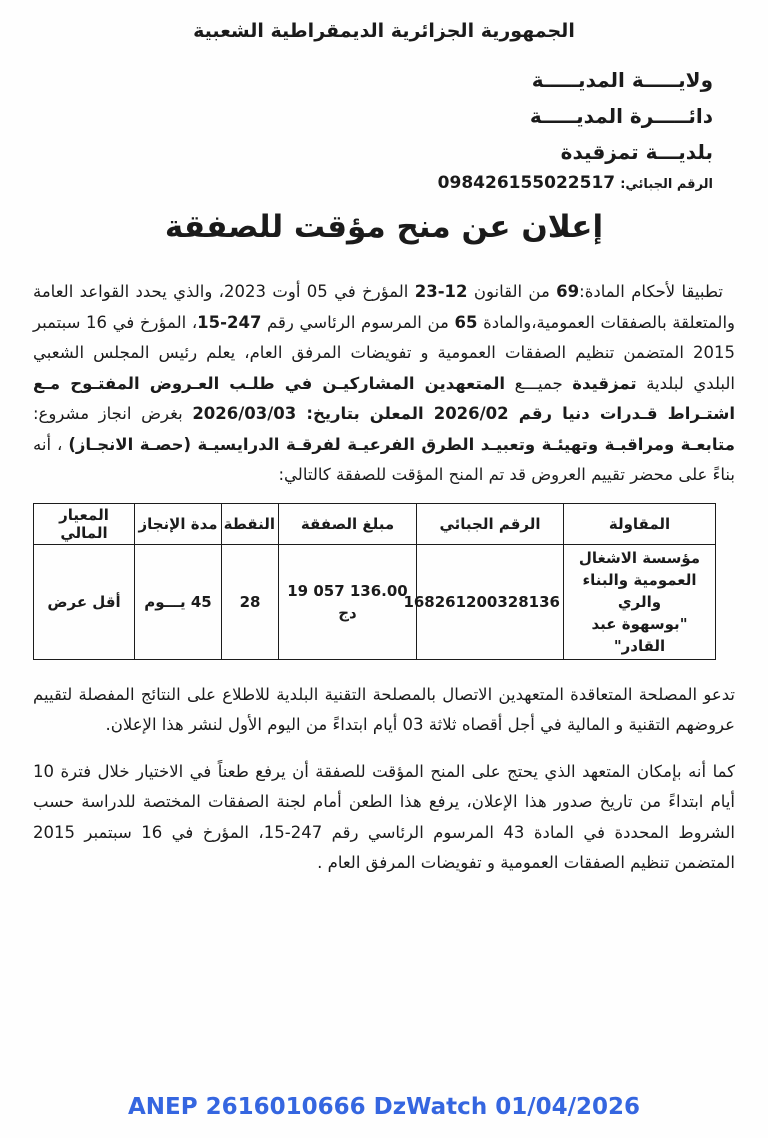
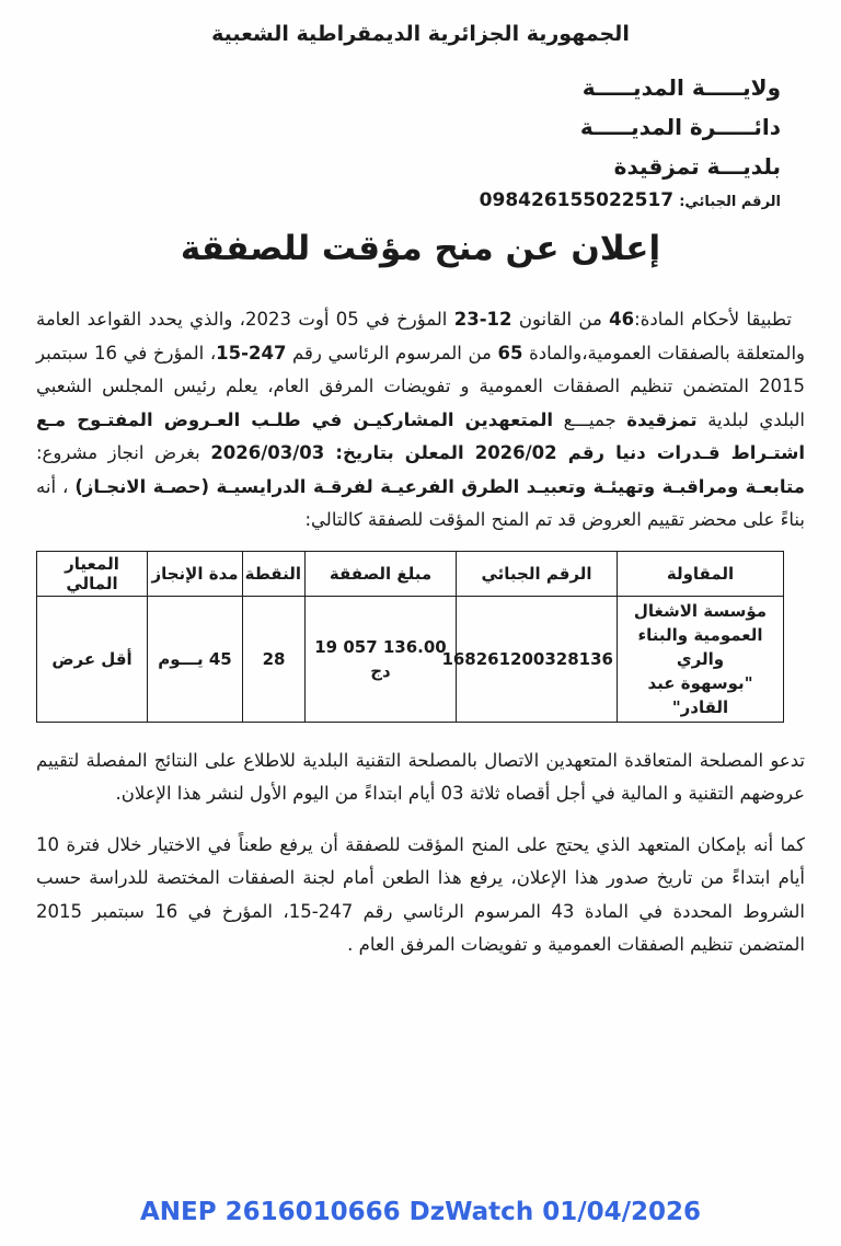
  الجمهورية الجزائرية الديمقراطية الشعبية
  ولايـــــة المديـــــة
  دائـــــرة المديـــــة
  بلديـــة تمزقيدة
  الرقم الجبائي: 098426155022517
  إعلان عن منح مؤقت للصفقة
- تطبيقا لأحكام المادة:69 من القانون 12-23 المؤرخ في 05 أوت 2023، والذي يحدد القواعد العامة والمتعلقة بالصفقات العمومية،والمادة 65 من المرسوم الرئاسي رقم 247-15، المؤرخ في 16 سبتمبر 2015 المتضمن تنظيم الصفقات العمومية و تفويضات المرفق العام، يعلم رئيس المجلس الشعبي البلدي لبلدية تمزقيدة جميـــع المتعهدين المشاركيـن في طلـب العـروض المفتـوح مـع اشتـراط قـدرات دنيا رقم 2026/02 المعلن بتاريخ: 2026/03/03 بغرض انجاز مشروع: متابعـة ومراقبـة وتهيئـة وتعبيـد الطرق الفرعيـة لفرقـة الدرايسيـة (حصـة الانجـاز) ، أنه بناءً على محضر تقييم العروض قد تم المنح المؤقت للصفقة كالتالي:
+ تطبيقا لأحكام المادة:46 من القانون 12-23 المؤرخ في 05 أوت 2023، والذي يحدد القواعد العامة والمتعلقة بالصفقات العمومية،والمادة 65 من المرسوم الرئاسي رقم 247-15، المؤرخ في 16 سبتمبر 2015 المتضمن تنظيم الصفقات العمومية و تفويضات المرفق العام، يعلم رئيس المجلس الشعبي البلدي لبلدية تمزقيدة جميـــع المتعهدين المشاركيـن في طلـب العـروض المفتـوح مـع اشتـراط قـدرات دنيا رقم 2026/02 المعلن بتاريخ: 2026/03/03 بغرض انجاز مشروع: متابعـة ومراقبـة وتهيئـة وتعبيـد الطرق الفرعيـة لفرقـة الدرايسيـة (حصـة الانجـاز) ، أنه بناءً على محضر تقييم العروض قد تم المنح المؤقت للصفقة كالتالي:
  المقاولة	الرقم الجبائي	مبلغ الصفقة	النقطة	مدة الإنجاز	المعيار المالي
  مؤسسة الاشغال العمومية والبناء والري "بوسهوة عبد القادر"	168261200328136	19 057 136.00 دج	28	45 يـــوم	أقل عرض
  تدعو المصلحة المتعاقدة المتعهدين الاتصال بالمصلحة التقنية البلدية للاطلاع على النتائج المفصلة لتقييم عروضهم التقنية و المالية في أجل أقصاه ثلاثة 03 أيام ابتداءً من اليوم الأول لنشر هذا الإعلان.
  كما أنه بإمكان المتعهد الذي يحتج على المنح المؤقت للصفقة أن يرفع طعناً في الاختيار خلال فترة 10 أيام ابتداءً من تاريخ صدور هذا الإعلان، يرفع هذا الطعن أمام لجنة الصفقات المختصة للدراسة حسب الشروط المحددة في المادة 43 المرسوم الرئاسي رقم 247-15، المؤرخ في 16 سبتمبر 2015 المتضمن تنظيم الصفقات العمومية و تفويضات المرفق العام .
  ANEP 2616010666 DzWatch 01/04/2026
